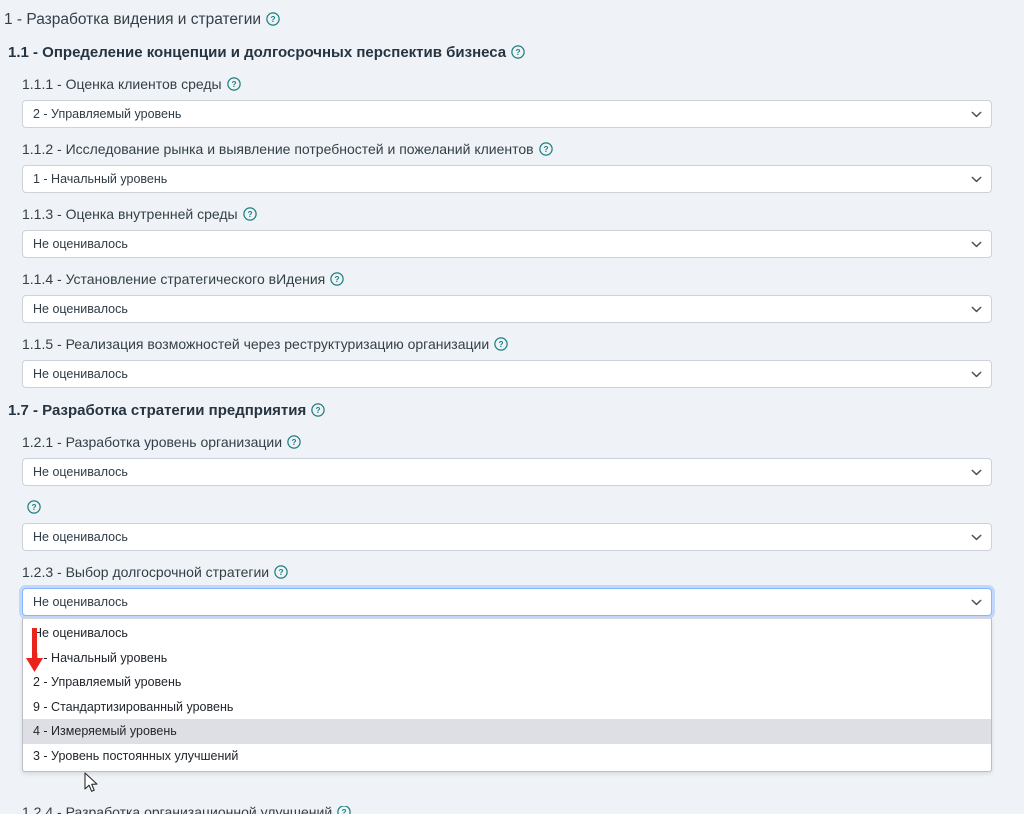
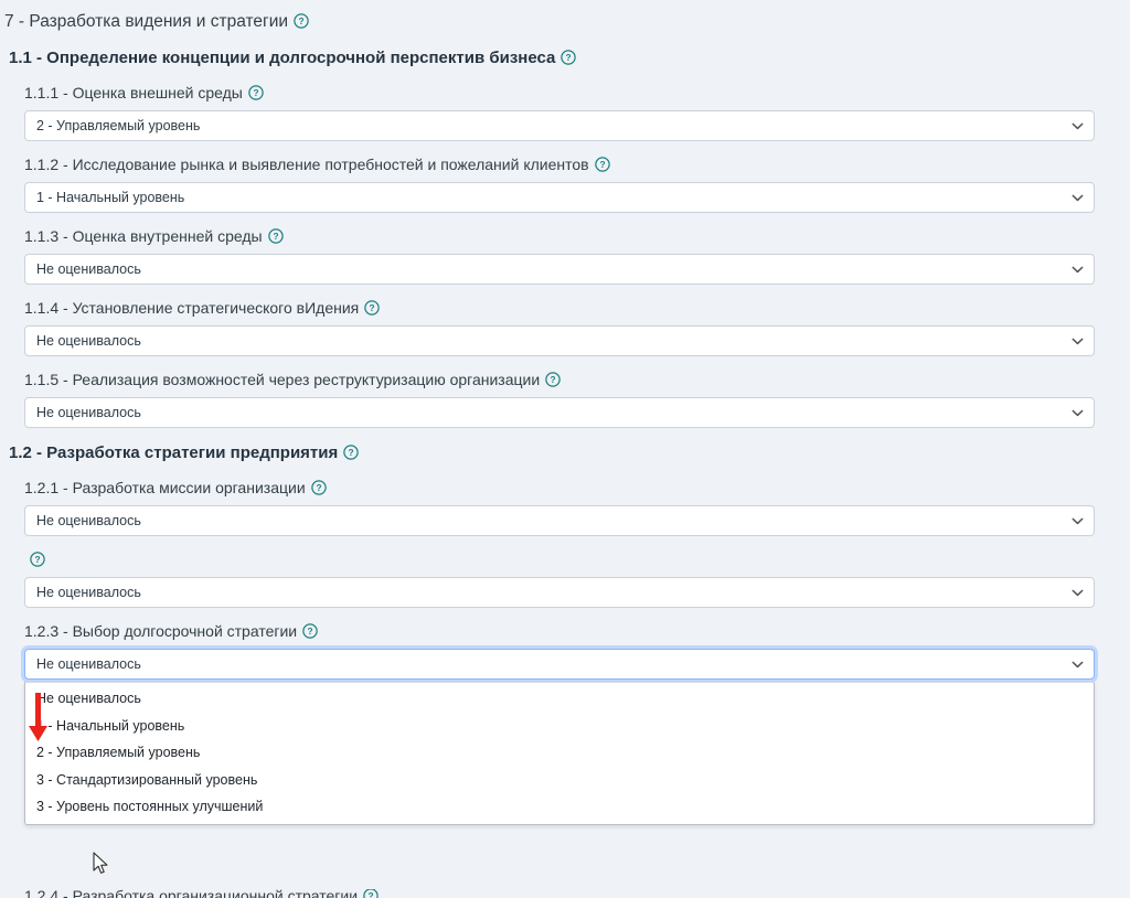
- 1 - Разработка видения и стратегии
+ 7 - Разработка видения и стратегии
  ?
- 1.1 - Определение концепции и долгосрочных перспектив бизнеса
+ 1.1 - Определение концепции и долгосрочной перспектив бизнеса
  ?
- 1.1.1 - Оценка клиентов среды
+ 1.1.1 - Оценка внешней среды
  ?
  2 - Управляемый уровень
  1.1.2 - Исследование рынка и выявление потребностей и пожеланий клиентов
  ?
  1 - Начальный уровень
  1.1.3 - Оценка внутренней среды
  ?
  Не оценивалось
  1.1.4 - Установление стратегического вИдения
  ?
  Не оценивалось
  1.1.5 - Реализация возможностей через реструктуризацию организации
  ?
  Не оценивалось
- 1.7 - Разработка стратегии предприятия
+ 1.2 - Разработка стратегии предприятия
  ?
- 1.2.1 - Разработка уровень организации
+ 1.2.1 - Разработка миссии организации
  ?
  Не оценивалось
  ?
  Не оценивалось
  1.2.3 - Выбор долгосрочной стратегии
  ?
  Не оценивалось
  Не оценивалось
  - Начальный уровень
  2 - Управляемый уровень
- 9 - Стандартизированный уровень
+ 3 - Стандартизированный уровень
- 4 - Измеряемый уровень
  3 - Уровень постоянных улучшений
- 1.2.4 - Разработка организационной улучшений
+ 1.2.4 - Разработка организационной стратегии
  ?
